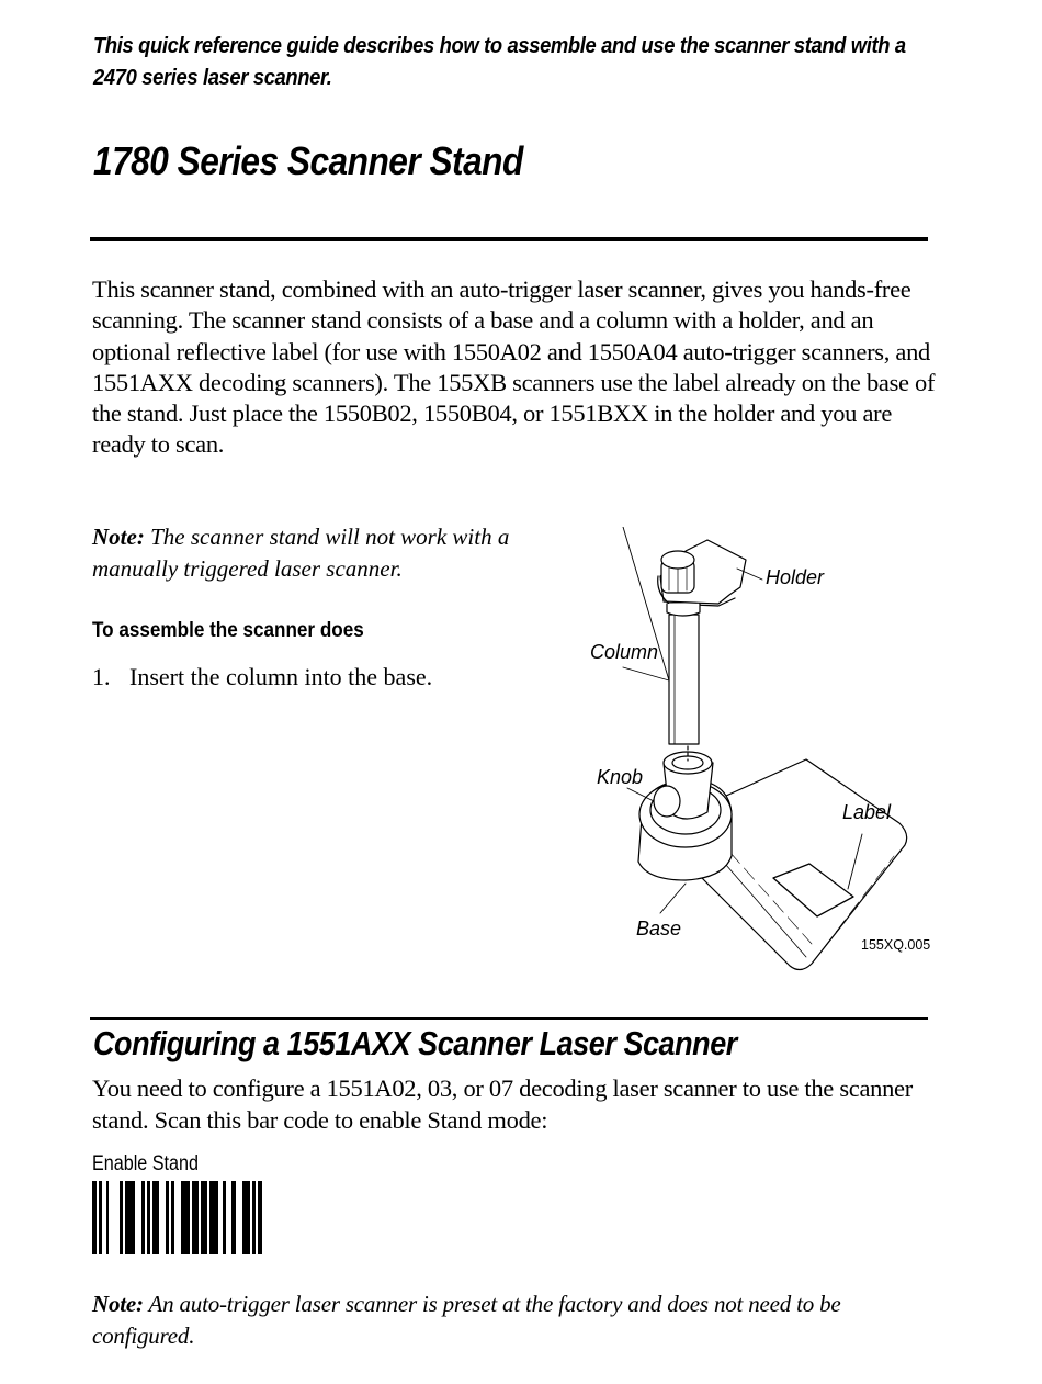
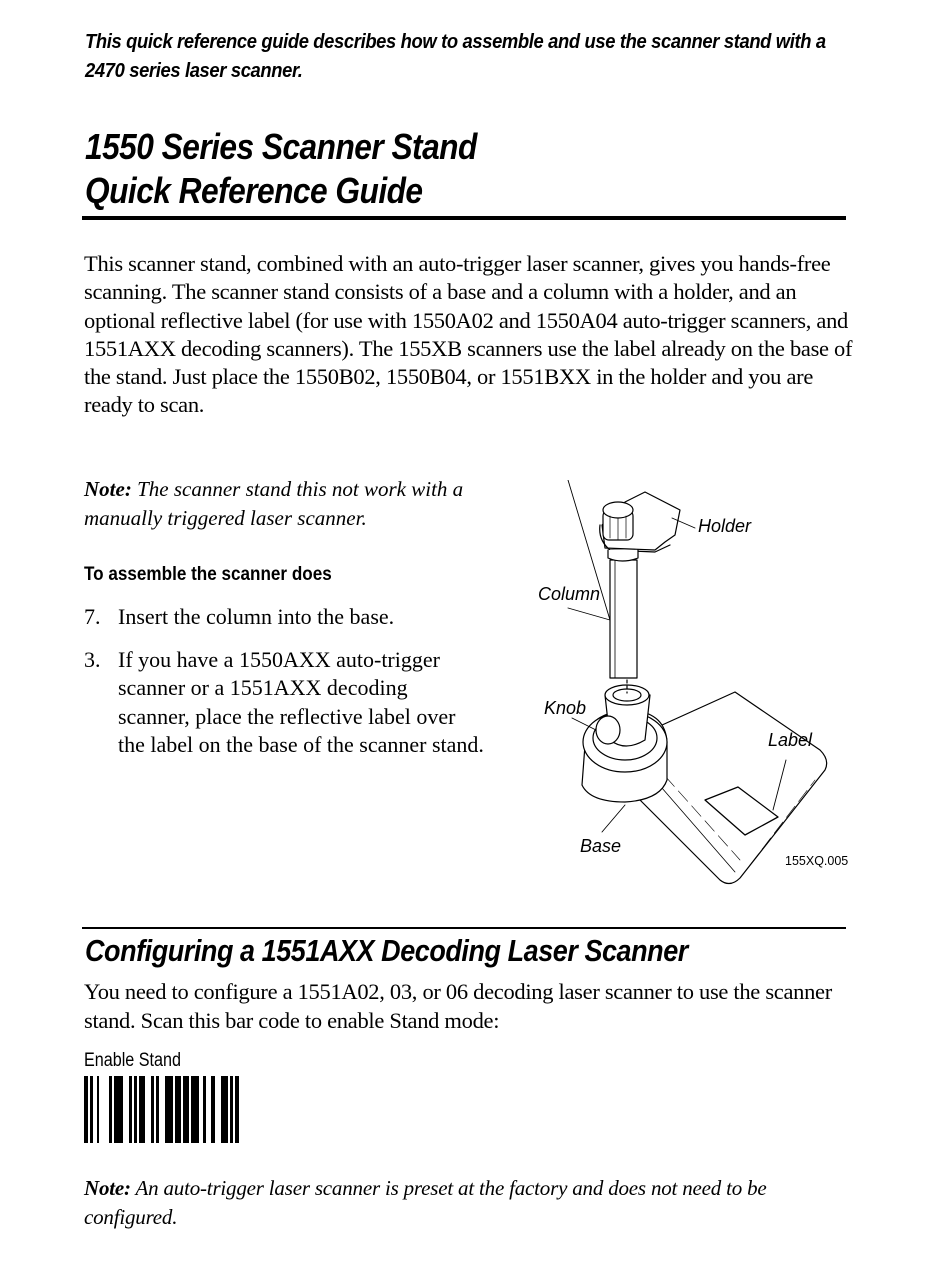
  This quick reference guide describes how to assemble and use the scanner stand with a 2470 series laser scanner.
- 1780 Series Scanner Stand
+ 1550 Series Scanner Stand
+ Quick Reference Guide
  This scanner stand, combined with an auto-trigger laser scanner, gives you hands-free scanning. The scanner stand consists of a base and a column with a holder, and an optional reflective label (for use with 1550A02 and 1550A04 auto-trigger scanners, and 1551AXX decoding scanners). The 155XB scanners use the label already on the base of the stand. Just place the 1550B02, 1550B04, or 1551BXX in the holder and you are ready to scan.
- Note: The scanner stand will not work with a manually triggered laser scanner.
+ Note: The scanner stand this not work with a manually triggered laser scanner.
  To assemble the scanner does
- 1.
+ 7.
  Insert the column into the base.
+ 3.
+ If you have a 1550AXX auto-trigger scanner or a 1551AXX decoding scanner, place the reflective label over the label on the base of the scanner stand.
  Holder
  Column
  Knob
  Label
  Base
  155XQ.005
- Configuring a 1551AXX Scanner Laser Scanner
+ Configuring a 1551AXX Decoding Laser Scanner
- You need to configure a 1551A02, 03, or 07 decoding laser scanner to use the scanner stand. Scan this bar code to enable Stand mode:
+ You need to configure a 1551A02, 03, or 06 decoding laser scanner to use the scanner stand. Scan this bar code to enable Stand mode:
  Enable Stand
  Note: An auto-trigger laser scanner is preset at the factory and does not need to be configured.
